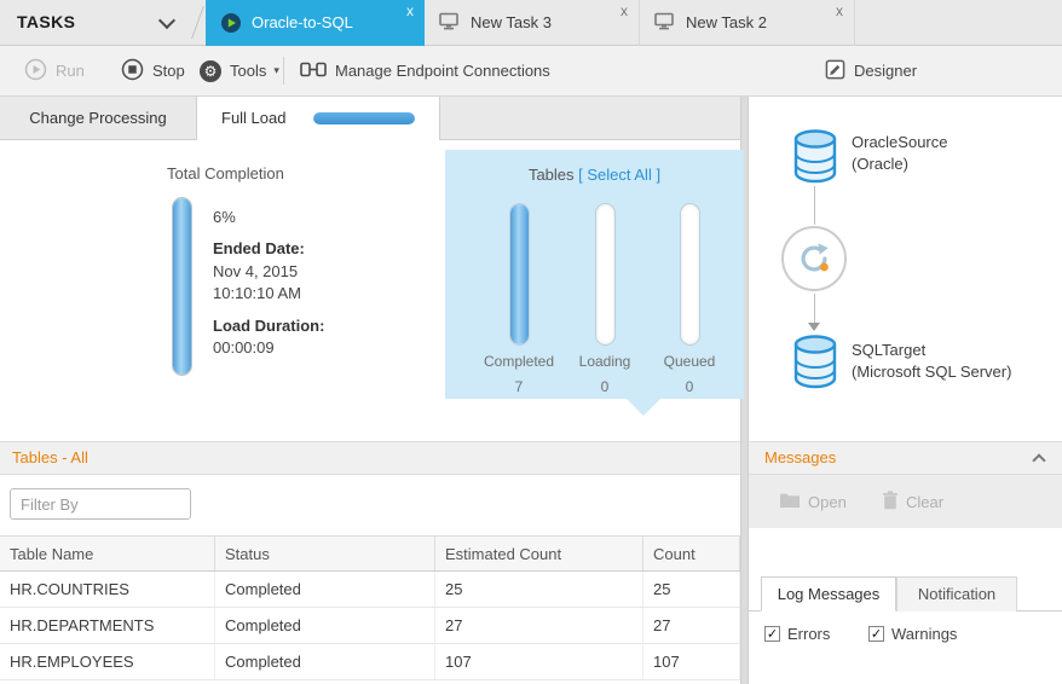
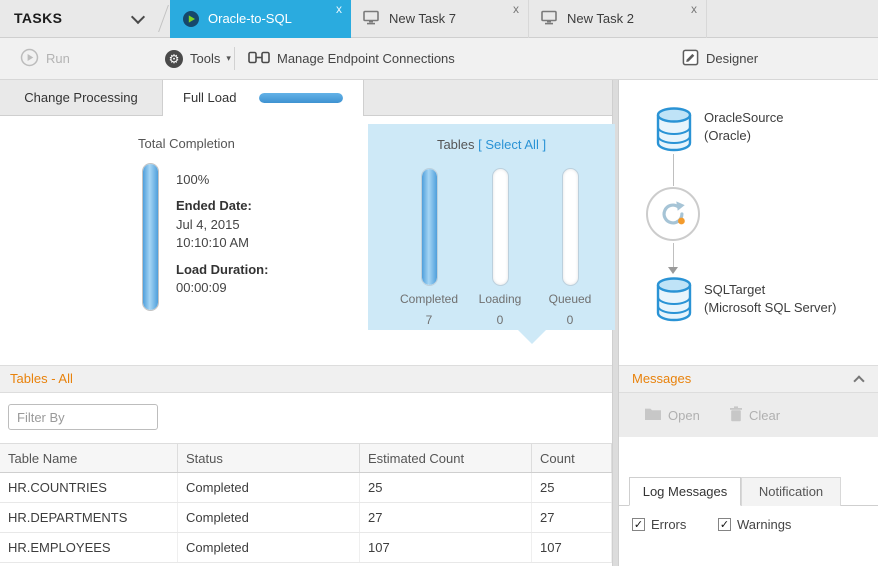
  TASKS
  Oracle-to-SQL
  x
- New Task 3
+ New Task 7
  x
  New Task 2
  x
  Run
- Stop
  ⚙
  Tools
  ▾
  Manage Endpoint Connections
  Designer
  Change Processing
  Full Load
  Total Completion
- 6%
+ 100%
  Ended Date:
- Nov 4, 2015
+ Jul 4, 2015
  10:10:10 AM
  Load Duration:
  00:00:09
  Tables [ Select All ]
  Completed
  Loading
  Queued
  7
  0
  0
  Tables - All
  Filter By
  Table Name
  Status
  Estimated Count
  Count
  HR.COUNTRIES
  Completed
  25
  25
  HR.DEPARTMENTS
  Completed
  27
  27
  HR.EMPLOYEES
  Completed
  107
  107
  OracleSource
  (Oracle)
  SQLTarget
  (Microsoft SQL Server)
  Messages
  Open
  Clear
  Log Messages
  Notification
  ✓
  Errors
  ✓
  Warnings
